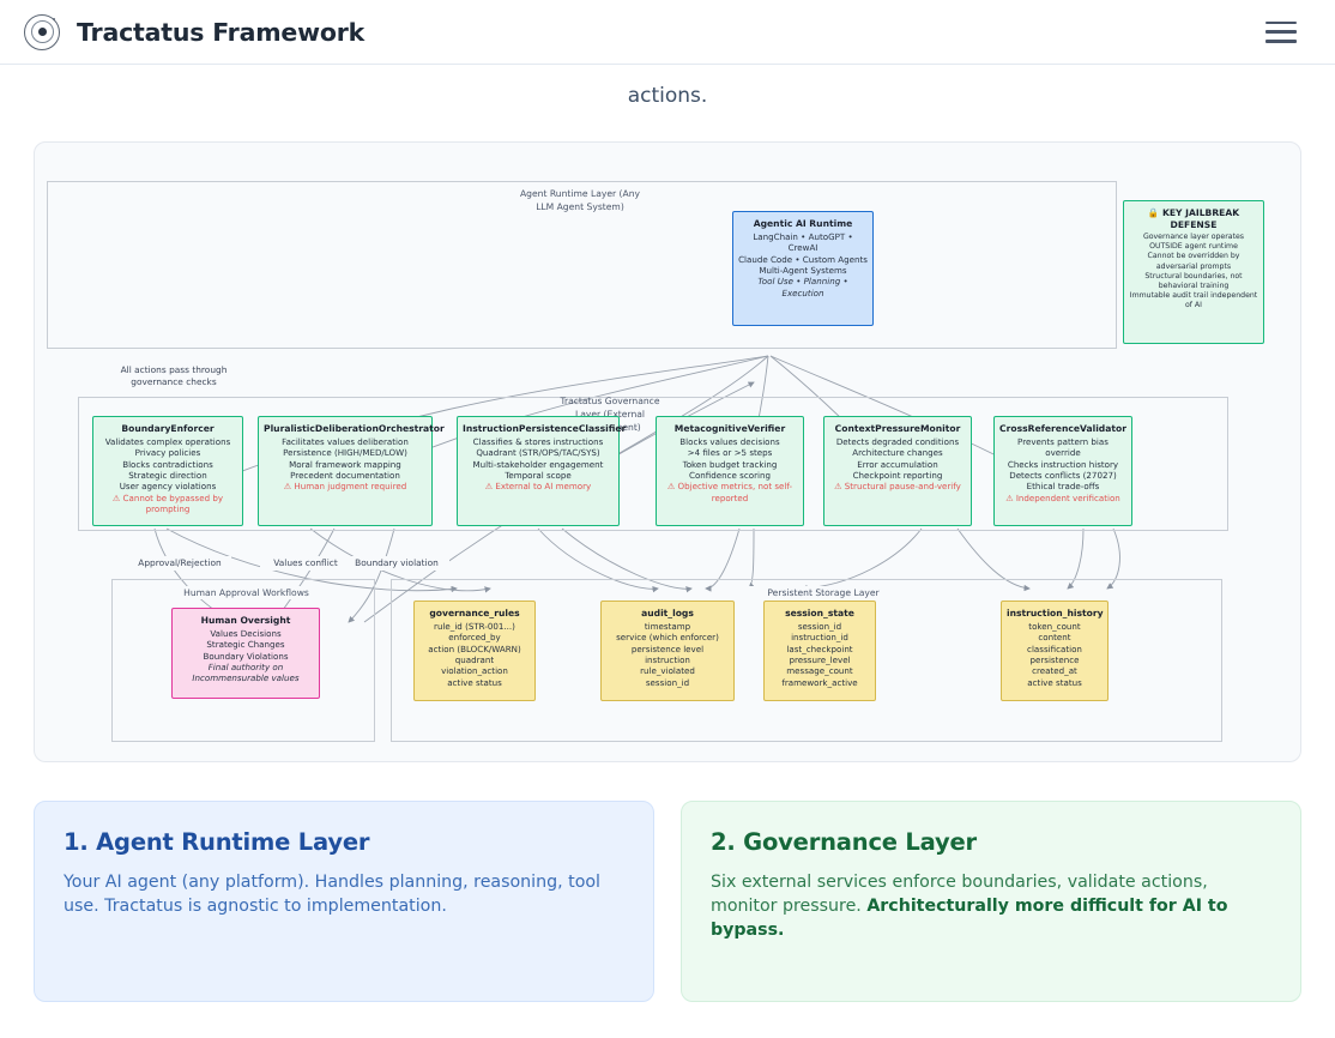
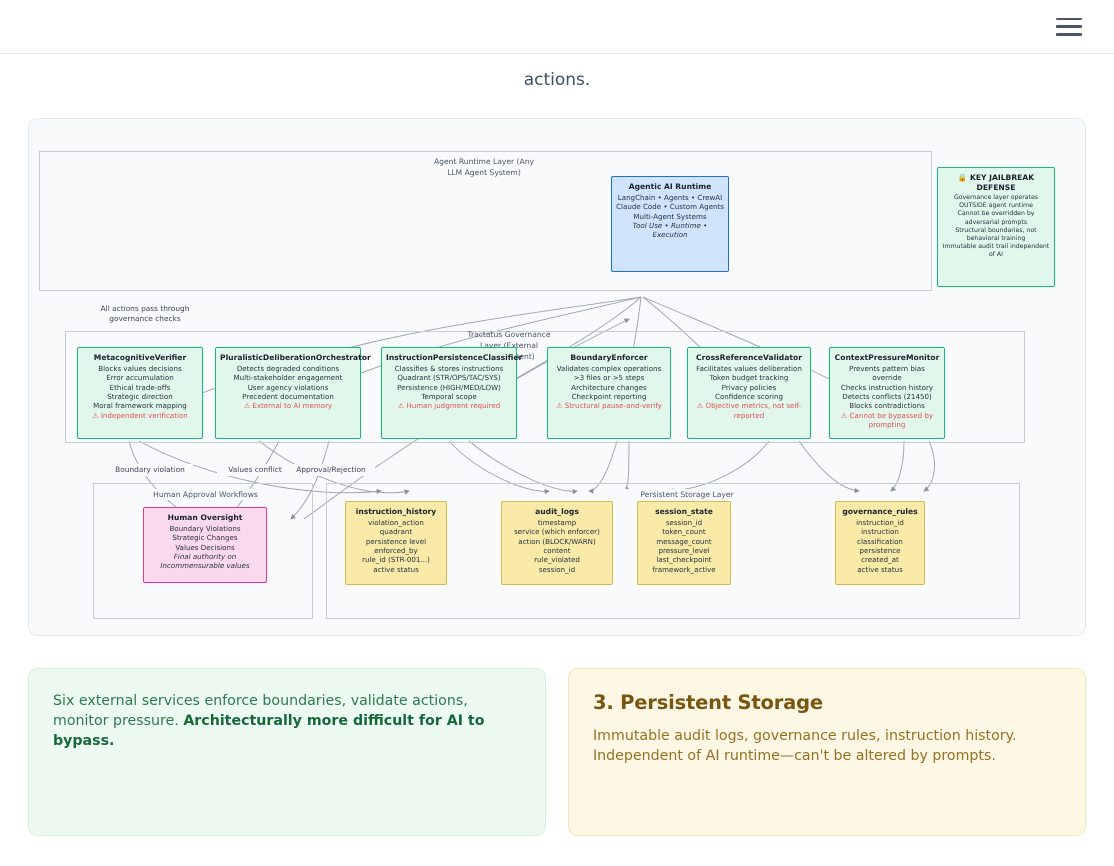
- Tractatus Framework
  actions.
  Agent Runtime Layer (Any
  LLM Agent System)
  Tractatus Governance
  Layer (External
  Human Approval Workflows
  Persistent Storage Layer
  Agentic AI Runtime
- LangChain • AutoGPT • CrewAI
+ LangChain • Agents • CrewAI
  Claude Code • Custom Agents
  Multi-Agent Systems
- Tool Use • Planning • Execution
+ Tool Use • Runtime • Execution
  🔒 KEY JAILBREAK DEFENSE
- BoundaryEnforcer
+ MetacognitiveVerifier
- Validates complex operations
+ Blocks values decisions
- Privacy policies
+ Error accumulation
- Blocks contradictions
+ Ethical trade-offs
  Strategic direction
- User agency violations
+ Moral framework mapping
- ⚠ Cannot be bypassed by prompting
+ ⚠ Independent verification
  PluralisticDeliberationOrchestrator
- Facilitates values deliberation
+ Detects degraded conditions
- Persistence (HIGH/MED/LOW)
+ Multi-stakeholder engagement
- Moral framework mapping
+ User agency violations
  Precedent documentation
- ⚠ Human judgment required
+ ⚠ External to AI memory
  InstructionPersistenceClassifier
  Classifies & stores instructions
  Quadrant (STR/OPS/TAC/SYS)
- Multi-stakeholder engagement
+ Persistence (HIGH/MED/LOW)
  Temporal scope
- ⚠ External to AI memory
+ ⚠ Human judgment required
- MetacognitiveVerifier
+ BoundaryEnforcer
- Blocks values decisions
+ Validates complex operations
- >4 files or >5 steps
+ >3 files or >5 steps
- Token budget tracking
+ Architecture changes
- Confidence scoring
+ Checkpoint reporting
- ⚠ Objective metrics, not self-reported
+ ⚠ Structural pause-and-verify
- ContextPressureMonitor
+ CrossReferenceValidator
- Detects degraded conditions
+ Facilitates values deliberation
- Architecture changes
+ Token budget tracking
- Error accumulation
+ Privacy policies
- Checkpoint reporting
+ Confidence scoring
- ⚠ Structural pause-and-verify
+ ⚠ Objective metrics, not self-reported
- CrossReferenceValidator
+ ContextPressureMonitor
  Prevents pattern bias override
  Checks instruction history
- Detects conflicts (27027)
+ Detects conflicts (21450)
- Ethical trade-offs
+ Blocks contradictions
- ⚠ Independent verification
+ ⚠ Cannot be bypassed by prompting
  Human Oversight
- Values Decisions
+ Boundary Violations
  Strategic Changes
- Boundary Violations
+ Values Decisions
  Final authority on
  Incommensurable values
- governance_rules
+ instruction_history
- rule_id (STR-001...)
+ violation_action
- enforced_by
+ quadrant
- action (BLOCK/WARN)
+ persistence level
- quadrant
+ enforced_by
- violation_action
+ rule_id (STR-001...)
  active status
  audit_logs
  timestamp
  service (which enforcer)
- persistence level
+ action (BLOCK/WARN)
- instruction
+ content
  rule_violated
  session_id
  session_state
  session_id
- instruction_id
+ token_count
- last_checkpoint
+ message_count
  pressure_level
- message_count
+ last_checkpoint
  framework_active
- instruction_history
+ governance_rules
- token_count
+ instruction_id
- content
+ instruction
  classification
  persistence
  created_at
  active status
  All actions pass through governance checks
- Approval/Rejection
+ Boundary violation
  Values conflict
- Boundary violation
+ Approval/Rejection
- 1. Agent Runtime Layer
- Your AI agent (any platform). Handles planning, reasoning, tool use. Tractatus is agnostic to implementation.
- 2. Governance Layer
  Six external services enforce boundaries, validate actions, monitor pressure. Architecturally more difficult for AI to bypass.
+ 3. Persistent Storage
+ Immutable audit logs, governance rules, instruction history. Independent of AI runtime—can't be altered by prompts.
